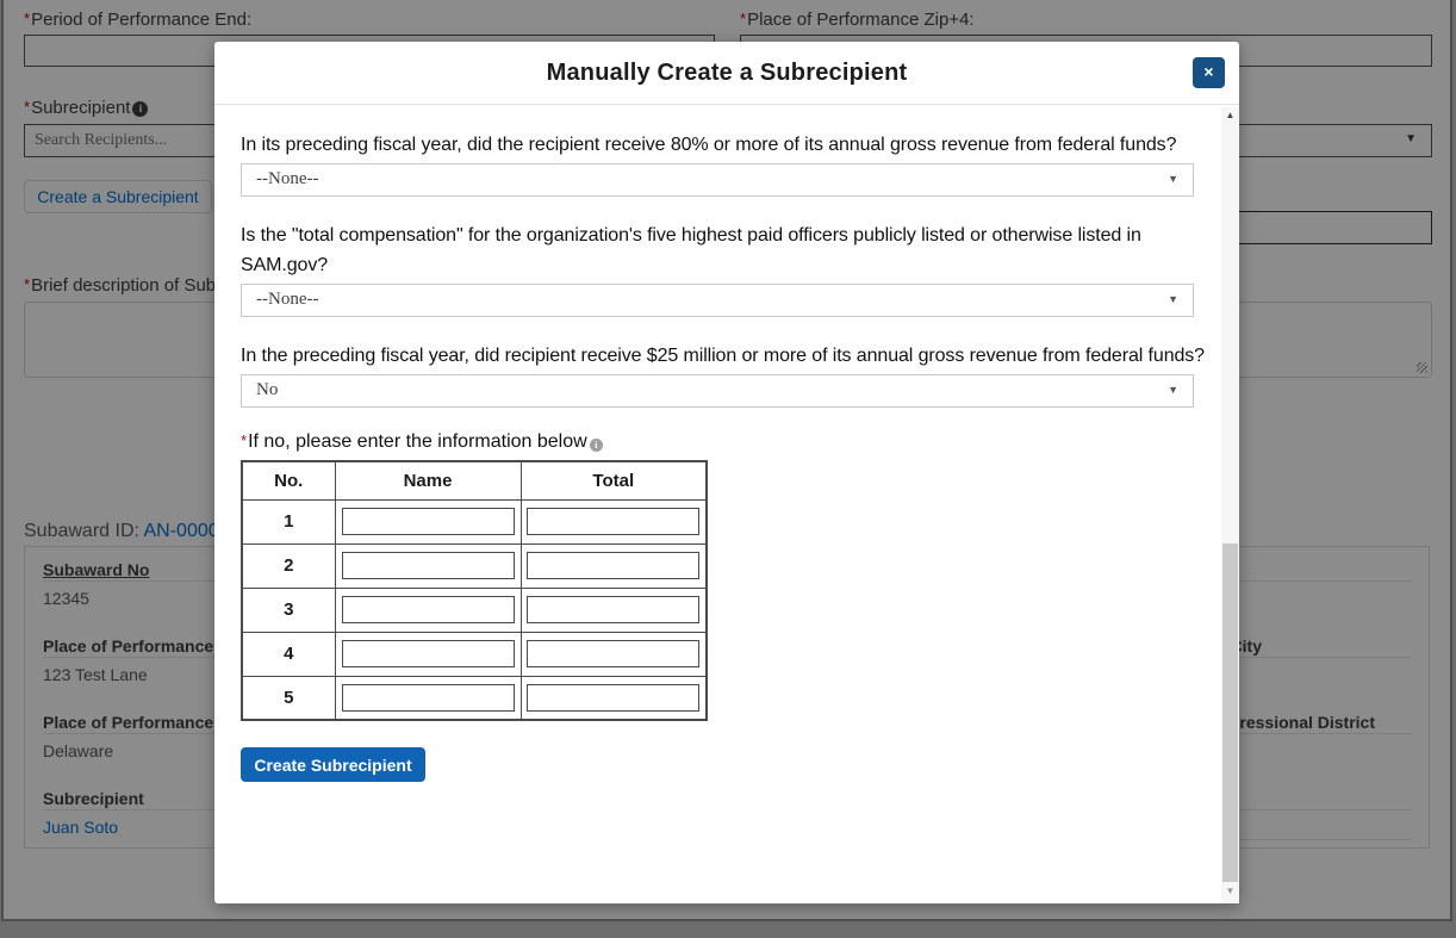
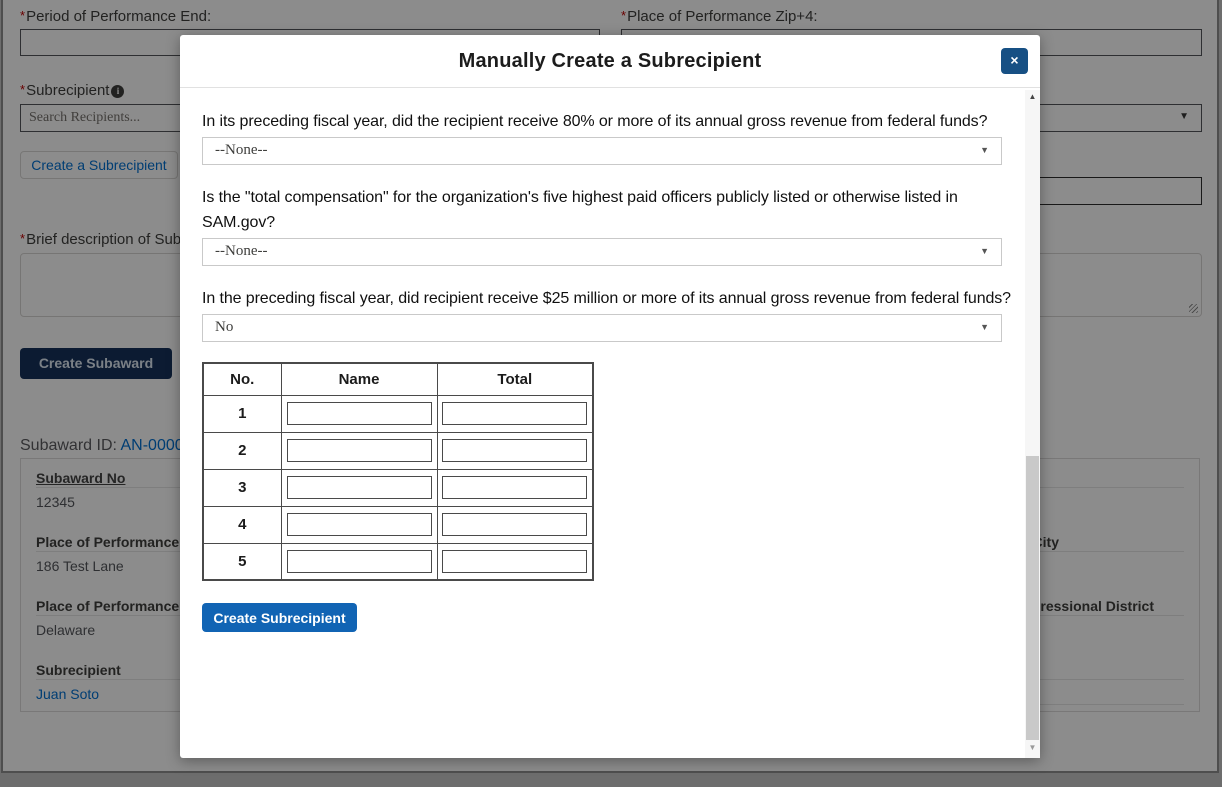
  *Period of Performance End:
  *Place of Performance Zip+4:
  *Subrecipient i
  Search Recipients...
  ▼
  Create a Subrecipient
  *Brief description of Sub
+ Create Subaward
  Subaward ID: AN-000
  Subaward No
  12345
  Place of Performance
- 123 Test Lane
+ 186 Test Lane
  Place of Performance
  Delaware
  Subrecipient
  Juan Soto
  Manually Create a Subrecipient
  ×
  In its preceding fiscal year, did the recipient receive 80% or more of its annual gross revenue from federal funds?
  --None--
  ▼
  Is the "total compensation" for the organization's five highest paid officers publicly listed or otherwise listed in SAM.gov?
  --None--
  ▼
  In the preceding fiscal year, did recipient receive $25 million or more of its annual gross revenue from federal funds?
  No
  ▼
- *If no, please enter the information below i
  No.	Name	Total
  1
  2
  3
  4
  5
  Create Subrecipient
  ▲
  ▼
